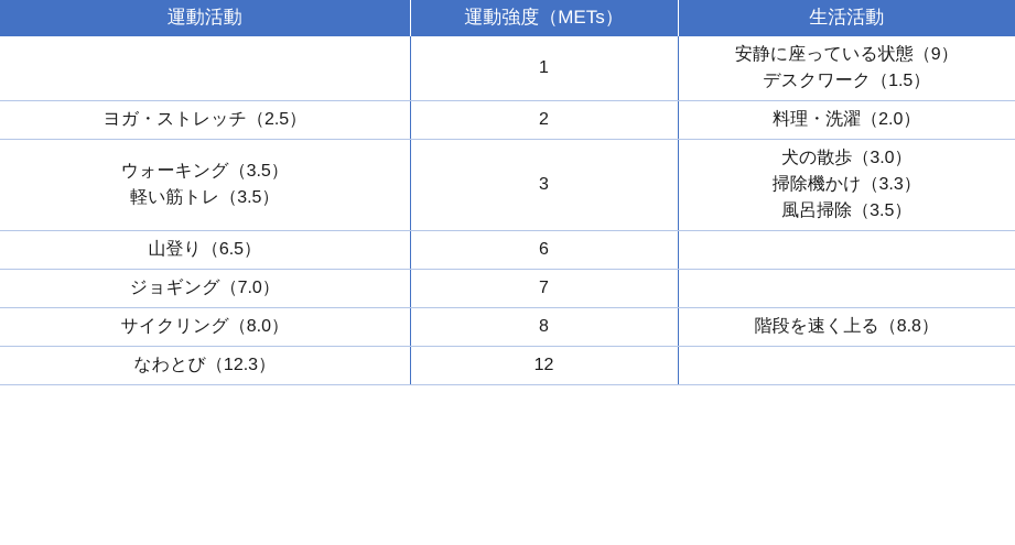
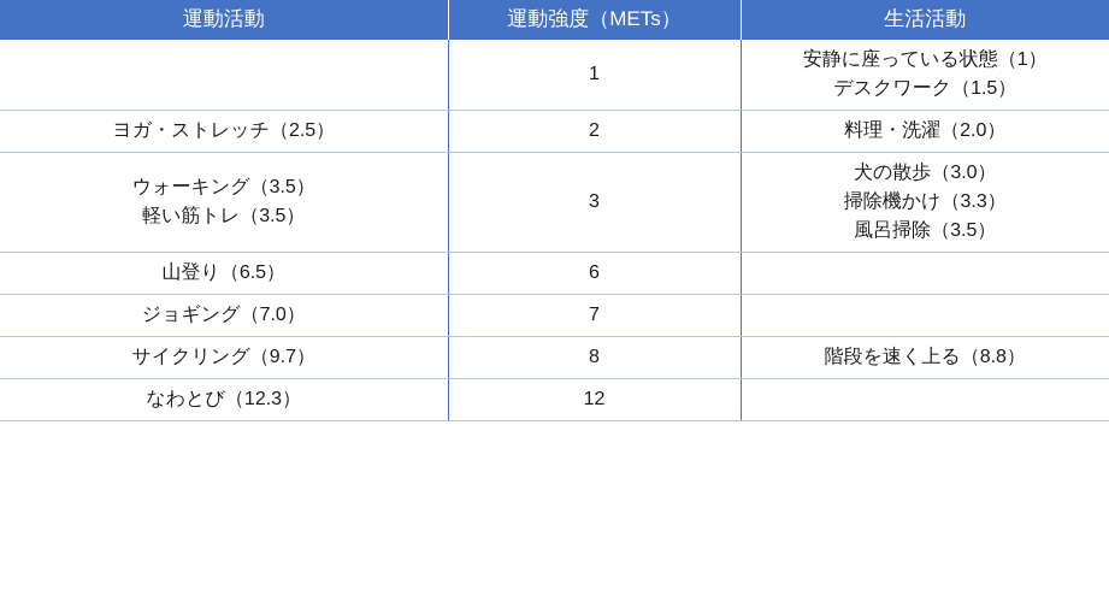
  運動活動	運動強度（METs）	生活活動
- 	1	安静に座っている状態（9） デスクワーク（1.5）
+ 	1	安静に座っている状態（1） デスクワーク（1.5）
  ヨガ・ストレッチ（2.5）	2	料理・洗濯（2.0）
  ウォーキング（3.5） 軽い筋トレ（3.5）	3	犬の散歩（3.0） 掃除機かけ（3.3） 風呂掃除（3.5）
  山登り（6.5）	6
  ジョギング（7.0）	7
- サイクリング（8.0）	8	階段を速く上る（8.8）
+ サイクリング（9.7）	8	階段を速く上る（8.8）
  なわとび（12.3）	12
